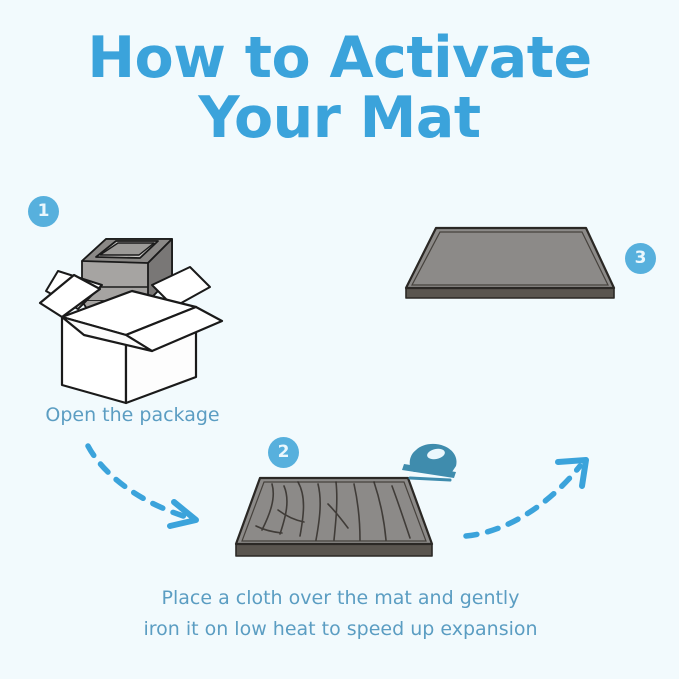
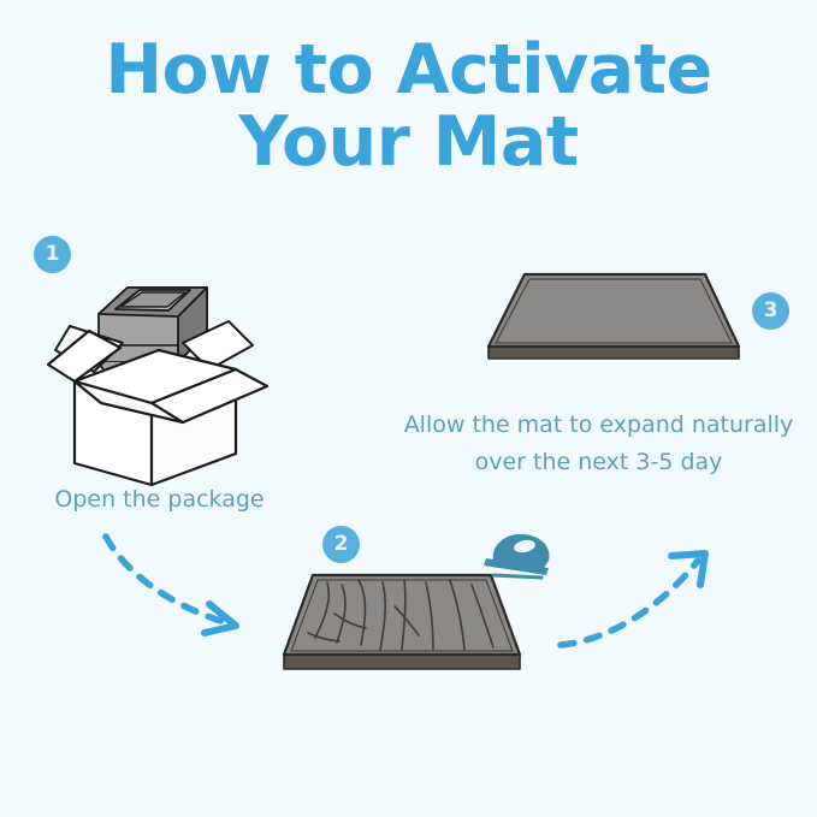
  How to Activate
  Your Mat
  1
  Open the package
  3
+ Allow the mat to expand naturally
+ over the next 3-5 day
  2
- Place a cloth over the mat and gently
- iron it on low heat to speed up expansion
